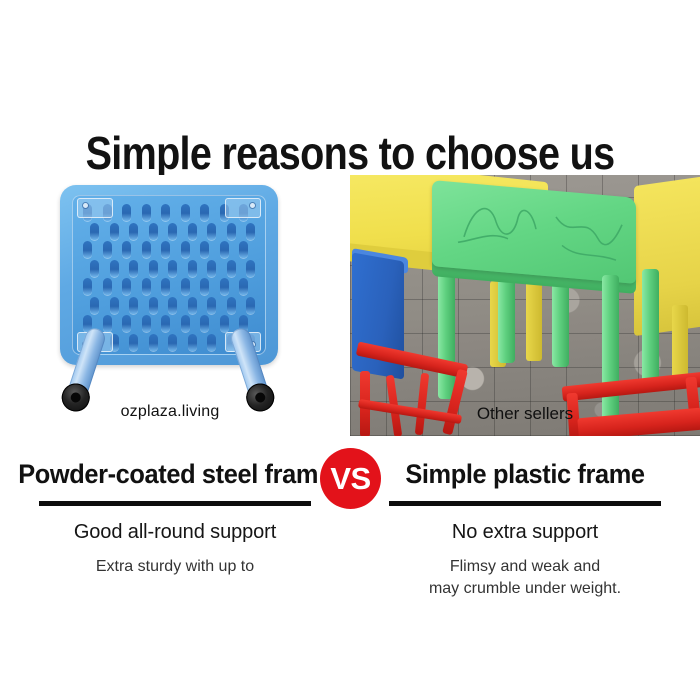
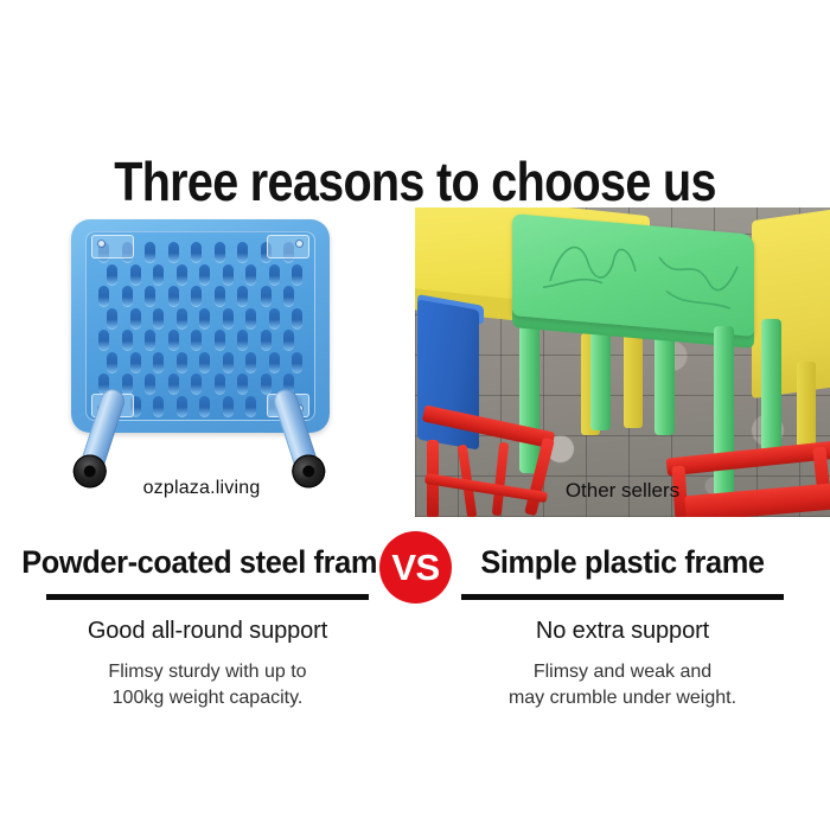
- Simple reasons to choose us
+ Three reasons to choose us
  ozplaza.living
  Other sellers
  VS
  Powder-coated steel fram
  Good all-round support
- Extra sturdy with up to
+ Flimsy sturdy with up to
+ 100kg weight capacity.
  Simple plastic frame
  No extra support
  Flimsy and weak and
  may crumble under weight.
